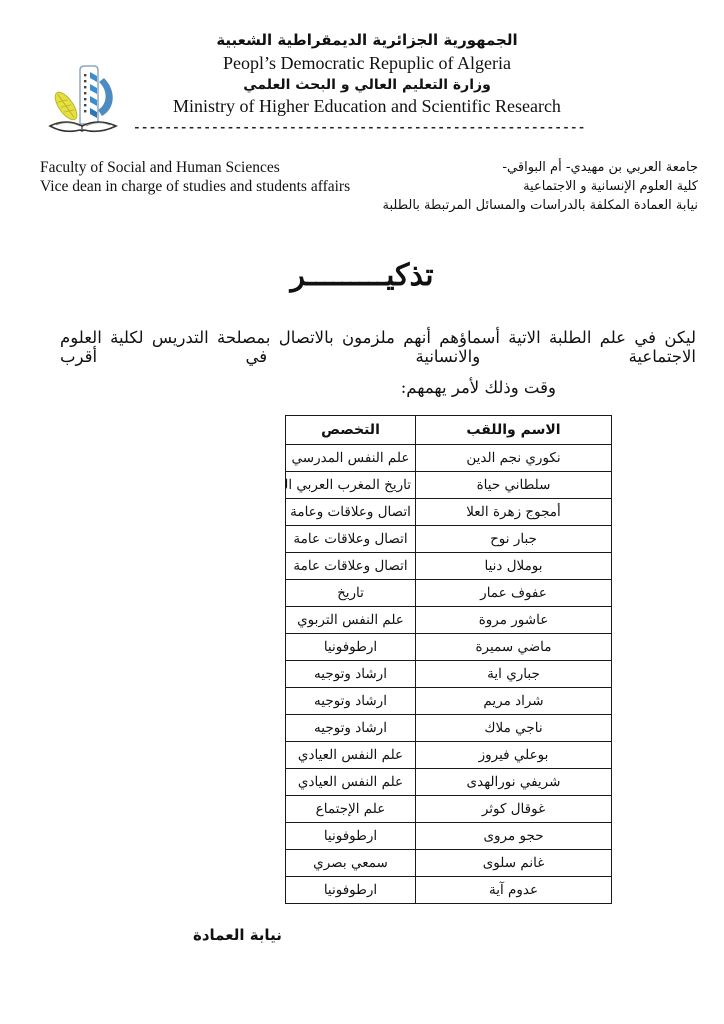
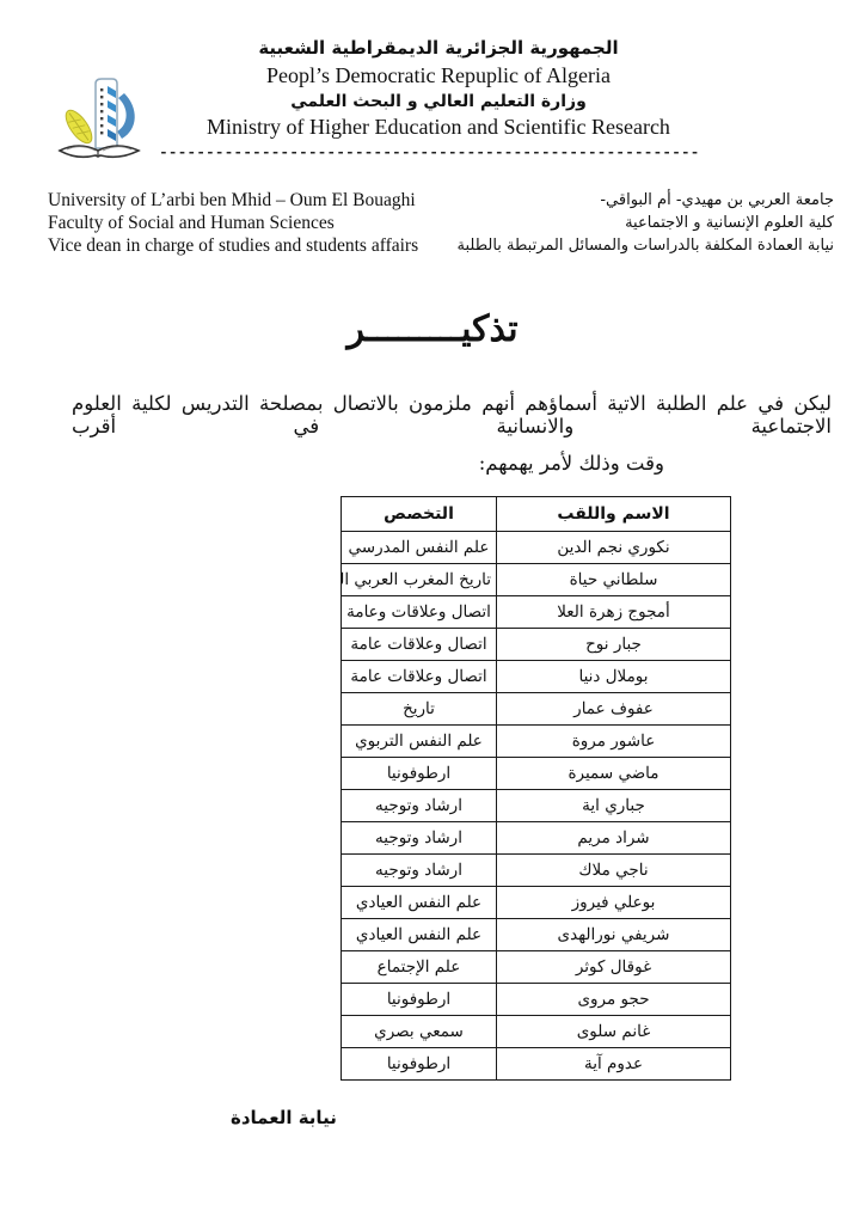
  الجمهورية الجزائرية الديمقراطية الشعبية
  Peopl’s Democratic Repuplic of Algeria
  وزارة التعليم العالي و البحث العلمي
  Ministry of Higher Education and Scientific Research
+ University of L’arbi ben Mhid – Oum El Bouaghi
  Faculty of Social and Human Sciences
  Vice dean in charge of studies and students affairs
  جامعة العربي بن مهيدي- أم البواقي-
  كلية العلوم الإنسانية و الاجتماعية
  نيابة العمادة المكلفة بالدراسات والمسائل المرتبطة بالطلبة
  تذكيـــــــــر
  ليكن في علم الطلبة الاتية أسماؤهم أنهم ملزمون بالاتصال بمصلحة التدريس لكلية العلوم الاجتماعية والانسانية في أقرب
  وقت وذلك لأمر يهمهم:
  الاسم واللقب	التخصص
  نكوري نجم الدين	علم النفس المدرسي
  سلطاني حياة	تاريخ المغرب العربي ال
  أمجوج زهرة العلا	اتصال وعلاقات وعامة
  جبار نوح	اتصال وعلاقات عامة
  بوملال دنيا	اتصال وعلاقات عامة
  عفوف عمار	تاريخ
  عاشور مروة	علم النفس التربوي
  ماضي سميرة	ارطوفونيا
  جباري اية	ارشاد وتوجيه
  شراد مريم	ارشاد وتوجيه
  ناجي ملاك	ارشاد وتوجيه
  بوعلي فيروز	علم النفس العيادي
  شريفي نورالهدى	علم النفس العيادي
  غوقال كوثر	علم الإجتماع
  حجو مروى	ارطوفونيا
  غانم سلوى	سمعي بصري
  عدوم آية	ارطوفونيا
  نيابة العمادة
